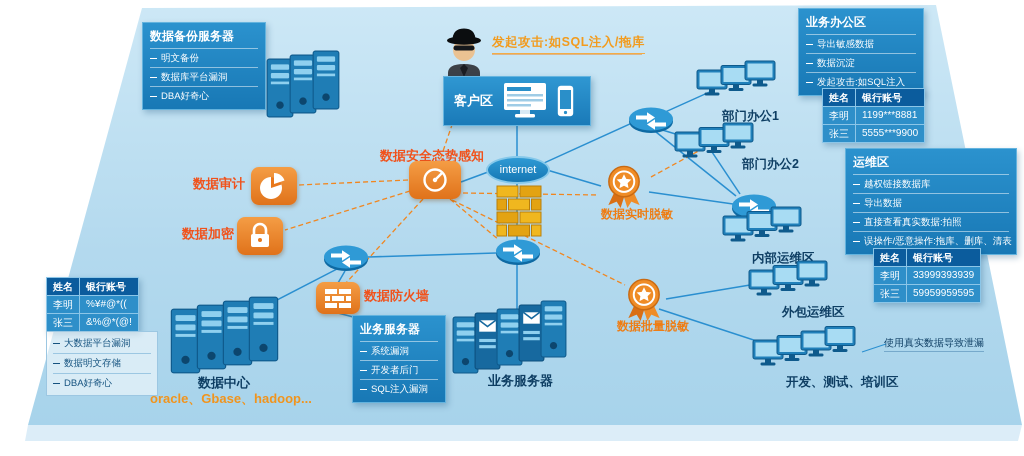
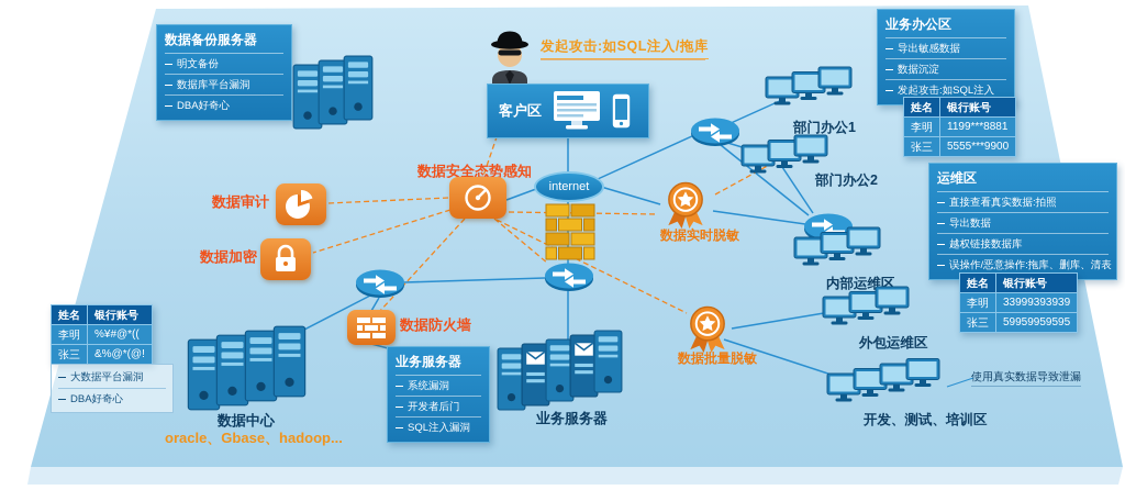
  发起攻击:如SQL注入/拖库
  客户区
  数据备份服务器
  明文备份
  数据库平台漏洞
  DBA好奇心
  数据审计
  数据加密
  数据安全态势感知
  internet
  数据防火墙
  数据实时脱敏
  数据批量脱敏
  部门办公1
  部门办公2
  业务办公区
  导出敏感数据
  数据沉淀
  发起攻击:如SQL注入
  姓名	银行账号
  李明	1199***8881
  张三	5555***9900
  运维区
- 越权链接数据库
+ 直接查看真实数据:拍照
  导出数据
- 直接查看真实数据:拍照
+ 越权链接数据库
  误操作/恶意操作:拖库、删库、清表
  姓名	银行账号
  李明	33999393939
  张三	59959959595
  内部运维区
  外包运维区
  开发、测试、培训区
  使用真实数据导致泄漏
  数据中心
  oracle、Gbase、hadoop...
  姓名	银行账号
  李明	%¥#@*((
  张三	&%@*(@!
  大数据平台漏洞
- 数据明文存储
  DBA好奇心
  业务服务器
  系统漏洞
  开发者后门
  SQL注入漏洞
  业务服务器
